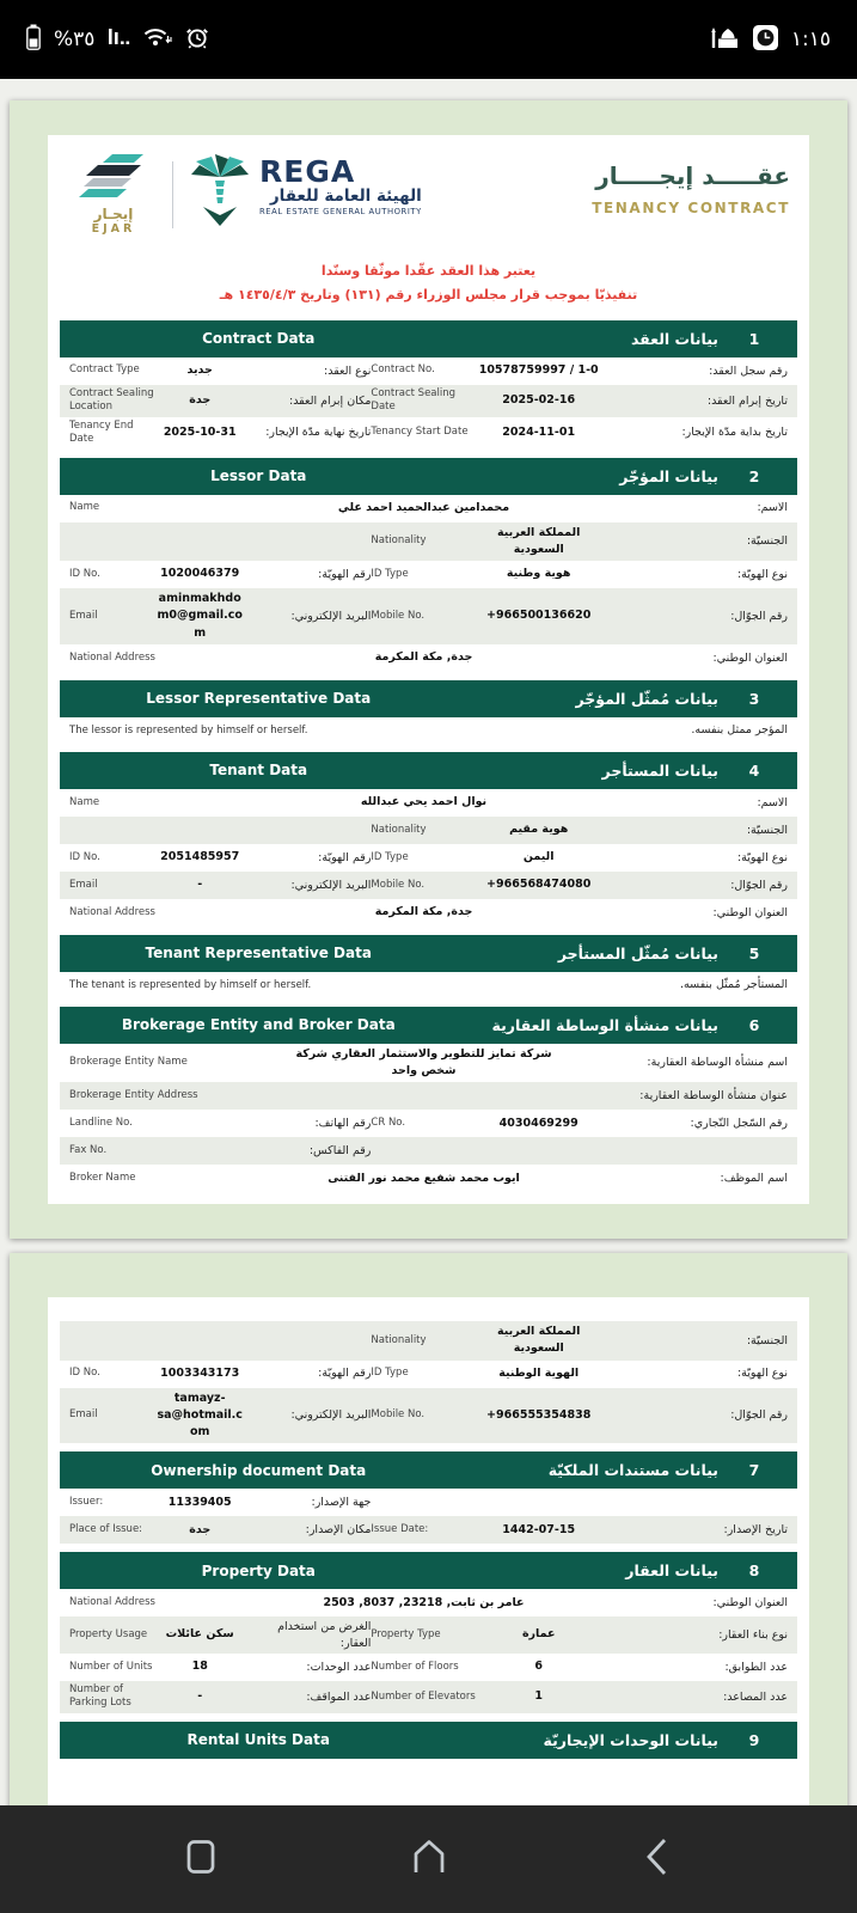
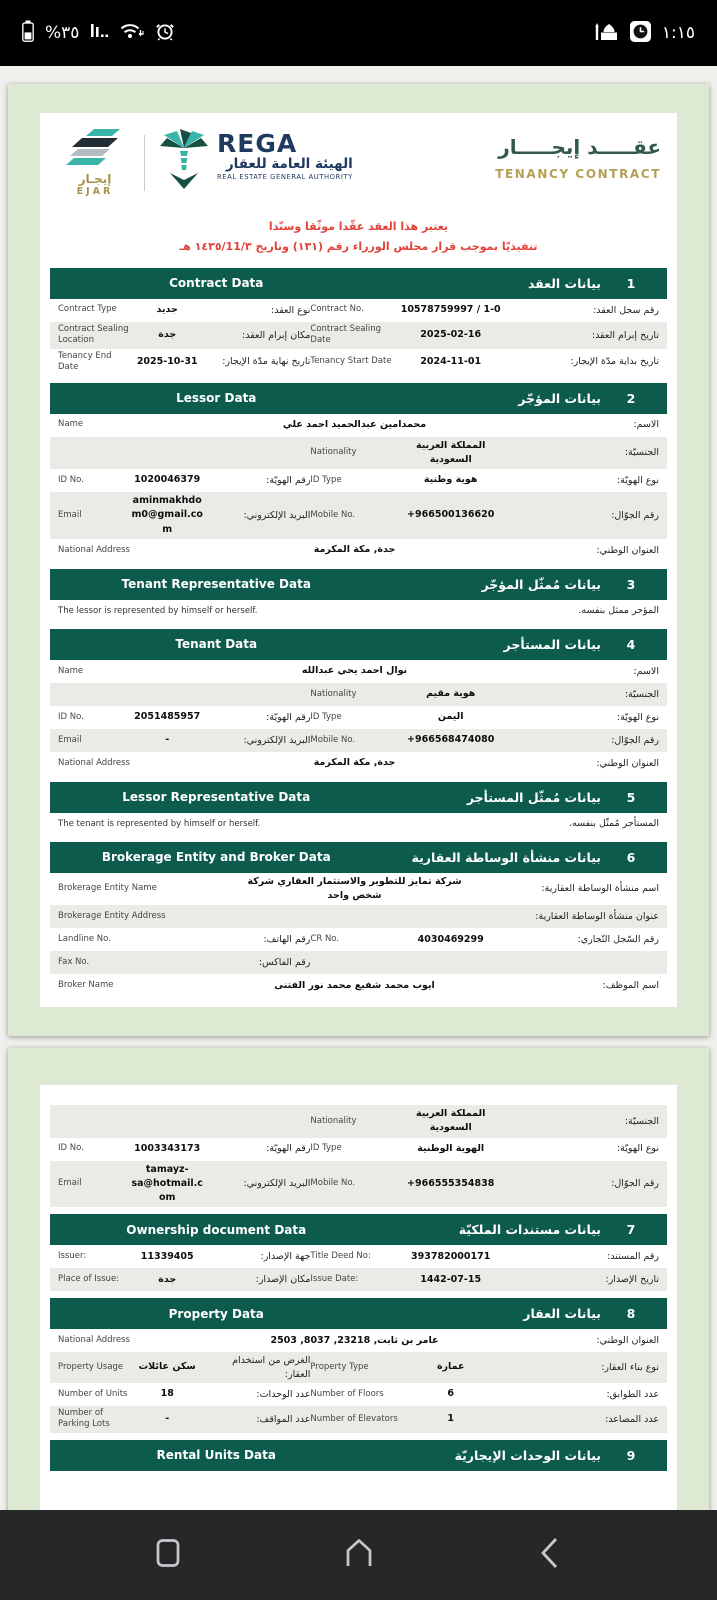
  %٣٥
  ١:١٥
  إيجـار
  EJAR
  REGA
  الهيئة العامة للعقار
  REAL ESTATE GENERAL AUTHORITY
  عقـــــد إيجـــــار
  TENANCY CONTRACT
  يعتبر هذا العقد عقّدا موثّقا وسنّدا
- تنفيذيّا بموجب قرار مجلس الوزراء رقم (١٣١) وتاريخ ١٤٣٥/٤/٣ هـ
+ تنفيذيّا بموجب قرار مجلس الوزراء رقم (١٣١) وتاريخ ١٤٣٥/11/٣ هـ
  Contract Data
  بيانات العقد
  1
  Contract Type
  جديد
  نوع العقد:
  Contract No.
  10578759997 / 1-0
  رقم سجل العقد:
  Contract Sealing Location
  جدة
  مكان إبرام العقد:
  Contract Sealing Date
  2025-02-16
  تاريخ إبرام العقد:
  Tenancy End Date
  2025-10-31
  تاريخ نهاية مدّة الإيجار:
  Tenancy Start Date
  2024-11-01
  تاريخ بداية مدّة الإيجار:
  Lessor Data
  بيانات المؤجّر
  2
  Name
  محمدامين عبدالحميد احمد علي
  الاسم:
  Nationality
  المملكة العربية السعودية
  الجنسيّة:
  ID No.
  1020046379
  رقم الهويّة:
  ID Type
  هوية وطنية
  نوع الهويّة:
  Email
  aminmakhdom0@gmail.com
  البريد الإلكتروني:
  Mobile No.
  +966500136620
  رقم الجوّال:
  National Address
  جدة, مكة المكرمة
  العنوان الوطني:
- Lessor Representative Data
+ Tenant Representative Data
  بيانات مُمثّل المؤجّر
  3
  The lessor is represented by himself or herself.
  المؤجر ممثل بنفسه.
  Tenant Data
  بيانات المستأجر
  4
  Name
  نوال احمد يحي عبدالله
  الاسم:
  Nationality
  هوية مقيم
  الجنسيّة:
  ID No.
  2051485957
  رقم الهويّة:
  ID Type
  اليمن
  نوع الهويّة:
  Email
  -
  البريد الإلكتروني:
  Mobile No.
  +966568474080
  رقم الجوّال:
  National Address
  جدة, مكة المكرمة
  العنوان الوطني:
- Tenant Representative Data
+ Lessor Representative Data
  بيانات مُمثّل المستأجر
  5
  The tenant is represented by himself or herself.
  المستأجر مُمثّل بنفسه.
  Brokerage Entity and Broker Data
  بيانات منشأة الوساطة العقارية
  6
  Brokerage Entity Name
  شركة تمايز للتطوير والاستثمار العقاري شركة شخص واحد
  اسم منشأة الوساطة العقارية:
  Brokerage Entity Address
  عنوان منشأة الوساطة العقارية:
  Landline No.
  رقم الهاتف:
  CR No.
  4030469299
  رقم السّجل التّجاري:
  Fax No.
  رقم الفاكس:
  Broker Name
  ايوب محمد شفيع محمد نور الفتنى
  اسم الموظف:
  Nationality
  المملكة العربية السعودية
  الجنسيّة:
  ID No.
  1003343173
  رقم الهويّة:
  ID Type
  الهوية الوطنية
  نوع الهويّة:
  Email
  tamayz-sa@hotmail.com
  البريد الإلكتروني:
  Mobile No.
  +966555354838
  رقم الجوّال:
  Ownership document Data
  بيانات مستندات الملكيّة
  7
  Issuer:
  11339405
  جهة الإصدار:
+ Title Deed No:
+ 393782000171
+ رقم المستند:
  Place of Issue:
  جدة
  مكان الإصدار:
  Issue Date:
  1442-07-15
  تاريخ الإصدار:
  Property Data
  بيانات العقار
  8
  National Address
  عامر بن ثابت, 23218, 8037, 2503
  العنوان الوطني:
  Property Usage
  سكن عائلات
  الغرض من استخدام العقار:
  Property Type
  عمارة
  نوع بناء العقار:
  Number of Units
  18
  عدد الوحدات:
  Number of Floors
  6
  عدد الطوابق:
  Number of Parking Lots
  -
  عدد المواقف:
  Number of Elevators
  1
  عدد المصاعد:
  Rental Units Data
  بيانات الوحدات الإيجاريّة
  9
